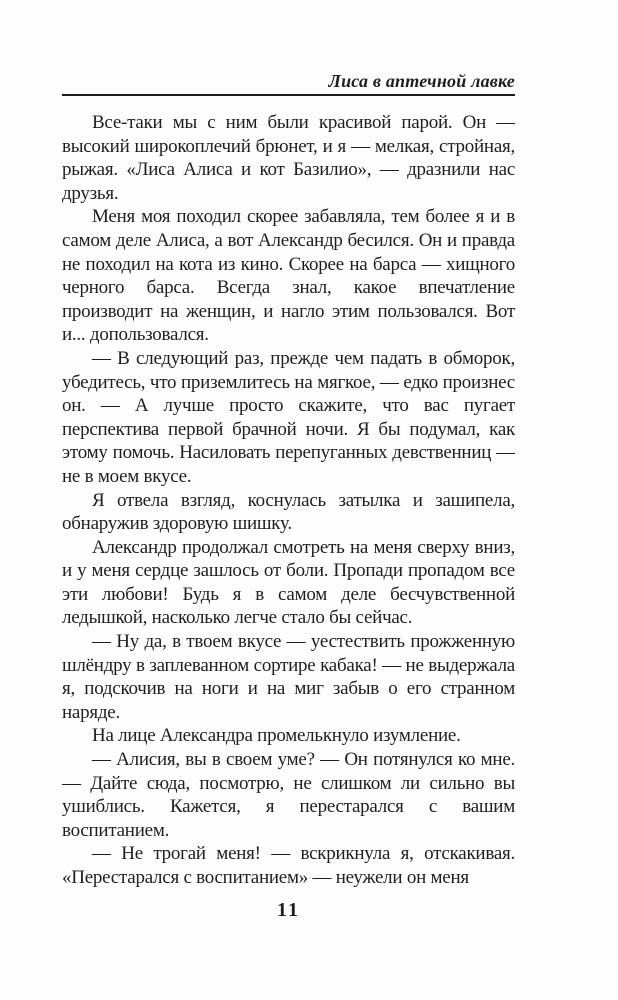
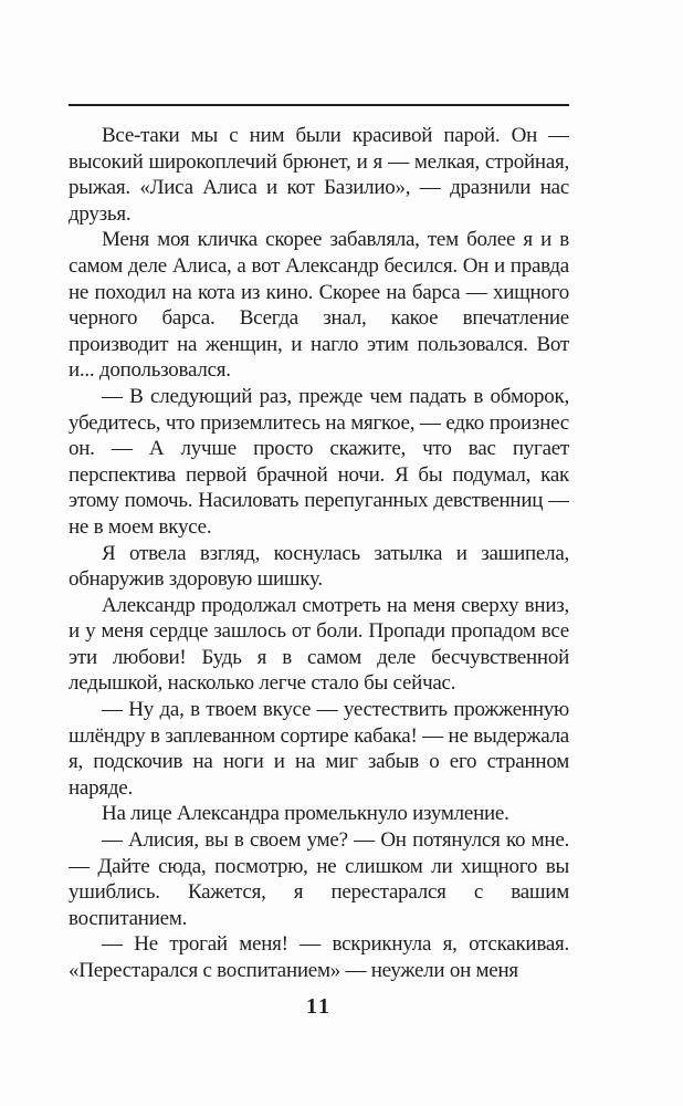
- Лиса в аптечной лавке
  Все-таки мы с ним были красивой парой. Он — высокий широкоплечий брюнет, и я — мелкая, стройная, рыжая. «Лиса Алиса и кот Базилио», — дразнили нас друзья.
- Меня моя походил скорее забавляла, тем более я и в самом деле Алиса, а вот Александр бесился. Он и правда не походил на кота из кино. Скорее на барса — хищного черного барса. Всегда знал, какое впечатление производит на женщин, и нагло этим пользовался. Вот и... допользовался.
+ Меня моя кличка скорее забавляла, тем более я и в самом деле Алиса, а вот Александр бесился. Он и правда не походил на кота из кино. Скорее на барса — хищного черного барса. Всегда знал, какое впечатление производит на женщин, и нагло этим пользовался. Вот и... допользовался.
  — В следующий раз, прежде чем падать в обморок, убедитесь, что приземлитесь на мягкое, — едко произнес он. — А лучше просто скажите, что вас пугает перспектива первой брачной ночи. Я бы подумал, как этому помочь. Насиловать перепуганных девственниц — не в моем вкусе.
  Я отвела взгляд, коснулась затылка и зашипела, обнаружив здоровую шишку.
  Александр продолжал смотреть на меня сверху вниз, и у меня сердце зашлось от боли. Пропади пропадом все эти любови! Будь я в самом деле бесчувственной ледышкой, насколько легче стало бы сейчас.
  — Ну да, в твоем вкусе — уестествить прожженную шлёндру в заплеванном сортире кабака! — не выдержала я, подскочив на ноги и на миг забыв о его странном наряде.
  На лице Александра промелькнуло изумление.
- — Алисия, вы в своем уме? — Он потянулся ко мне. — Дайте сюда, посмотрю, не слишком ли сильно вы ушиблись. Кажется, я перестарался с вашим воспитанием.
+ — Алисия, вы в своем уме? — Он потянулся ко мне. — Дайте сюда, посмотрю, не слишком ли хищного вы ушиблись. Кажется, я перестарался с вашим воспитанием.
  — Не трогай меня! — вскрикнула я, отскакивая. «Перестарался с воспитанием» — неужели он меня
  11
